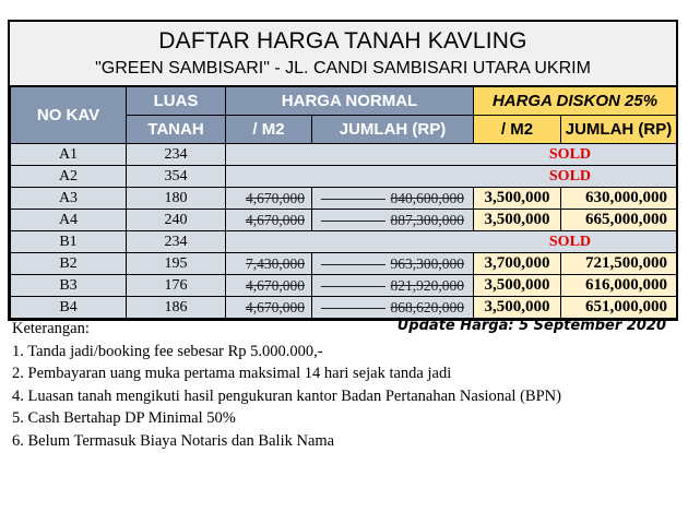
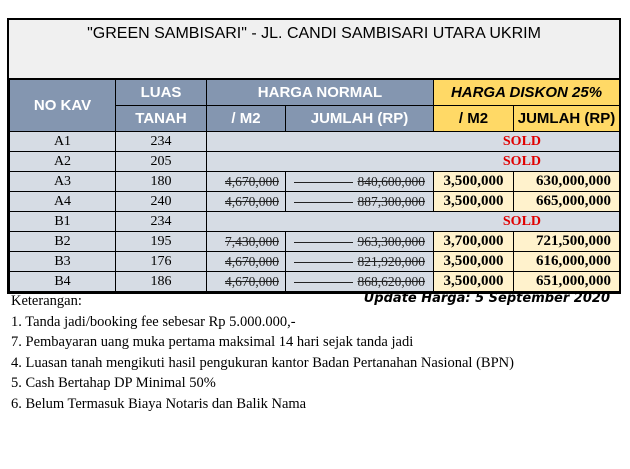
- DAFTAR HARGA TANAH KAVLING
  "GREEN SAMBISARI" - JL. CANDI SAMBISARI UTARA UKRIM
  NO KAV	LUAS	HARGA NORMAL	HARGA DISKON 25%
  TANAH	/ M2	JUMLAH (RP)	/ M2	JUMLAH (RP)
  A1	234	SOLD
- A2	354	SOLD
+ A2	205	SOLD
  A3	180	4,670,000	840,600,000	3,500,000	630,000,000
  A4	240	4,670,000	887,300,000	3,500,000	665,000,000
  B1	234	SOLD
  B2	195	7,430,000	963,300,000	3,700,000	721,500,000
  B3	176	4,670,000	821,920,000	3,500,000	616,000,000
  B4	186	4,670,000	868,620,000	3,500,000	651,000,000
  Update Harga: 5 September 2020
  Keterangan:
  1. Tanda jadi/booking fee sebesar Rp 5.000.000,-
- 2. Pembayaran uang muka pertama maksimal 14 hari sejak tanda jadi
+ 7. Pembayaran uang muka pertama maksimal 14 hari sejak tanda jadi
  4. Luasan tanah mengikuti hasil pengukuran kantor Badan Pertanahan Nasional (BPN)
  5. Cash Bertahap DP Minimal 50%
  6. Belum Termasuk Biaya Notaris dan Balik Nama
